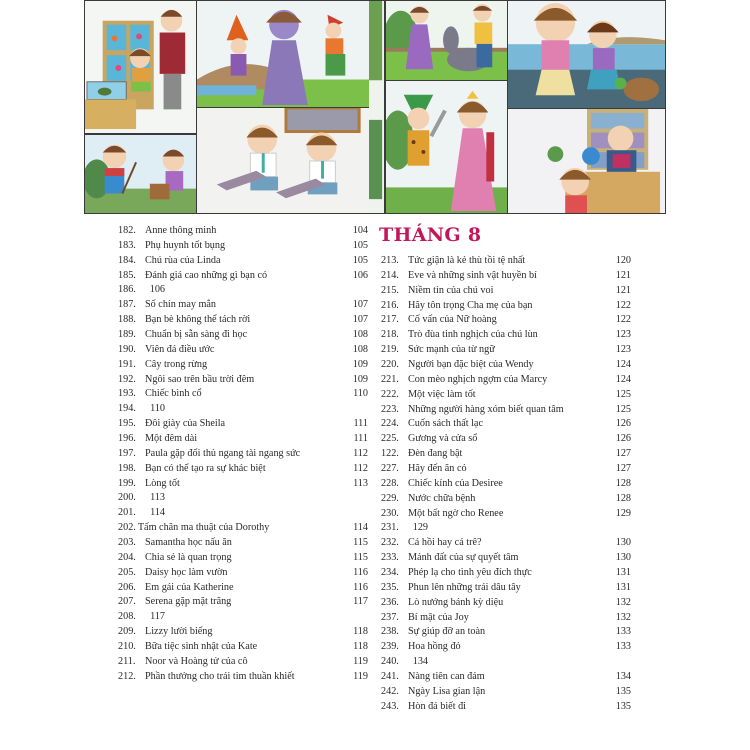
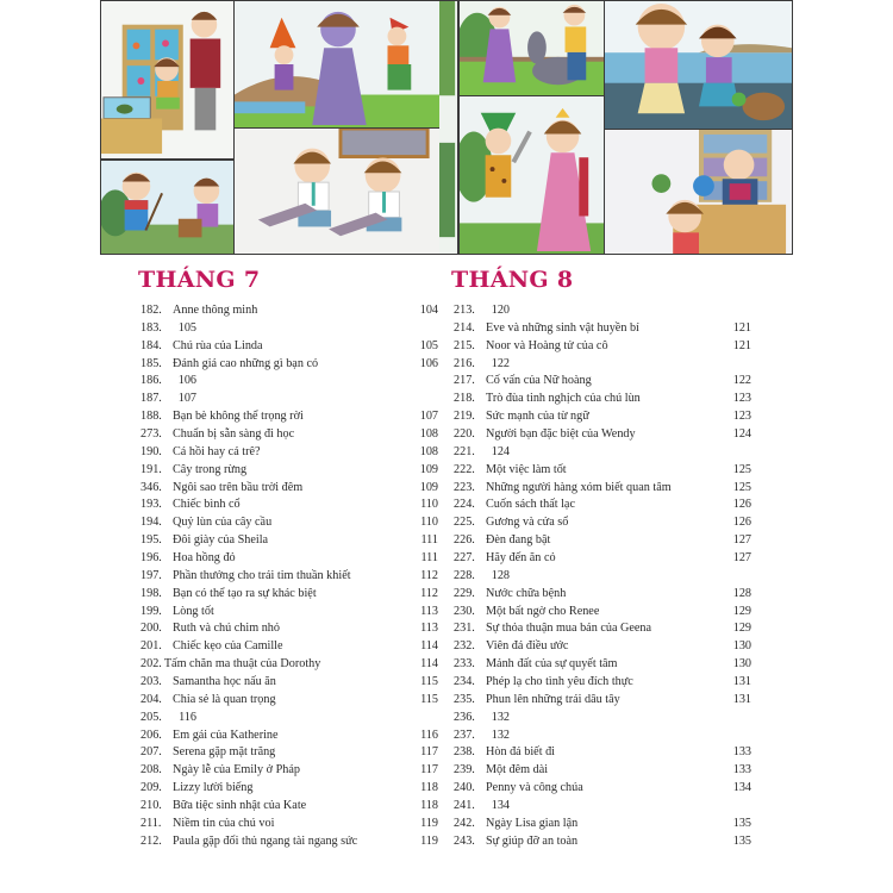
+ THÁNG 7
  182.
  Anne thông minh
  104
  183.
- Phụ huynh tốt bụng
  105
  184.
  Chú rùa của Linda
  105
  185.
  Đánh giá cao những gì bạn có
  106
  186.
  106
  187.
- Số chín may mắn
  107
  188.
- Bạn bè không thể tách rời
+ Bạn bè không thể trọng rời
  107
- 189.
+ 273.
  Chuẩn bị sẵn sàng đi học
  108
  190.
- Viên đá điều ước
+ Cá hồi hay cá trê?
  108
  191.
  Cây trong rừng
  109
- 192.
+ 346.
  Ngôi sao trên bầu trời đêm
  109
  193.
  Chiếc bình cổ
  110
  194.
+ Quỷ lùn của cây cầu
  110
  195.
  Đôi giày của Sheila
  111
  196.
- Một đêm dài
+ Hoa hồng đỏ
  111
  197.
- Paula gặp đối thủ ngang tài ngang sức
+ Phần thưởng cho trái tim thuần khiết
  112
  198.
  Bạn có thể tạo ra sự khác biệt
  112
  199.
  Lòng tốt
  113
  200.
+ Ruth và chú chim nhỏ
  113
  201.
+ Chiếc kẹo của Camille
  114
  202.
  Tấm chăn ma thuật của Dorothy
  114
  203.
  Samantha học nấu ăn
  115
  204.
  Chia sẻ là quan trọng
  115
  205.
- Daisy học làm vườn
  116
  206.
  Em gái của Katherine
  116
  207.
  Serena gặp mặt trăng
  117
  208.
+ Ngày lễ của Emily ở Pháp
  117
  209.
  Lizzy lười biếng
  118
  210.
  Bữa tiệc sinh nhật của Kate
  118
  211.
- Noor và Hoàng tử của cô
+ Niềm tin của chú voi
  119
  212.
- Phần thưởng cho trái tim thuần khiết
+ Paula gặp đối thủ ngang tài ngang sức
  119
  THÁNG 8
  213.
- Tức giận là kẻ thù tồi tệ nhất
  120
  214.
  Eve và những sinh vật huyền bí
  121
  215.
- Niềm tin của chú voi
+ Noor và Hoàng tử của cô
  121
  216.
- Hãy tôn trọng Cha mẹ của bạn
  122
  217.
  Cố vấn của Nữ hoàng
  122
  218.
  Trò đùa tinh nghịch của chú lùn
  123
  219.
  Sức mạnh của từ ngữ
  123
  220.
  Người bạn đặc biệt của Wendy
  124
  221.
- Con mèo nghịch ngợm của Marcy
  124
  222.
  Một việc làm tốt
  125
  223.
  Những người hàng xóm biết quan tâm
  125
  224.
  Cuốn sách thất lạc
  126
  225.
  Gương và cửa sổ
  126
- 122.
+ 226.
  Đèn đang bật
  127
  227.
  Hãy đến ăn cỏ
  127
  228.
- Chiếc kính của Desiree
  128
  229.
  Nước chữa bệnh
  128
  230.
  Một bất ngờ cho Renee
  129
  231.
+ Sự thỏa thuận mua bán của Geena
  129
  232.
- Cá hồi hay cá trê?
+ Viên đá điều ước
  130
  233.
  Mảnh đất của sự quyết tâm
  130
  234.
  Phép lạ cho tình yêu đích thực
  131
  235.
  Phun lên những trái dâu tây
  131
  236.
- Lò nướng bánh kỳ diệu
  132
  237.
- Bí mật của Joy
  132
  238.
- Sự giúp đỡ an toàn
+ Hòn đá biết đi
  133
  239.
- Hoa hồng đỏ
+ Một đêm dài
  133
  240.
+ Penny và công chúa
  134
  241.
- Nàng tiên can đảm
  134
  242.
  Ngày Lisa gian lận
  135
  243.
- Hòn đá biết đi
+ Sự giúp đỡ an toàn
  135
